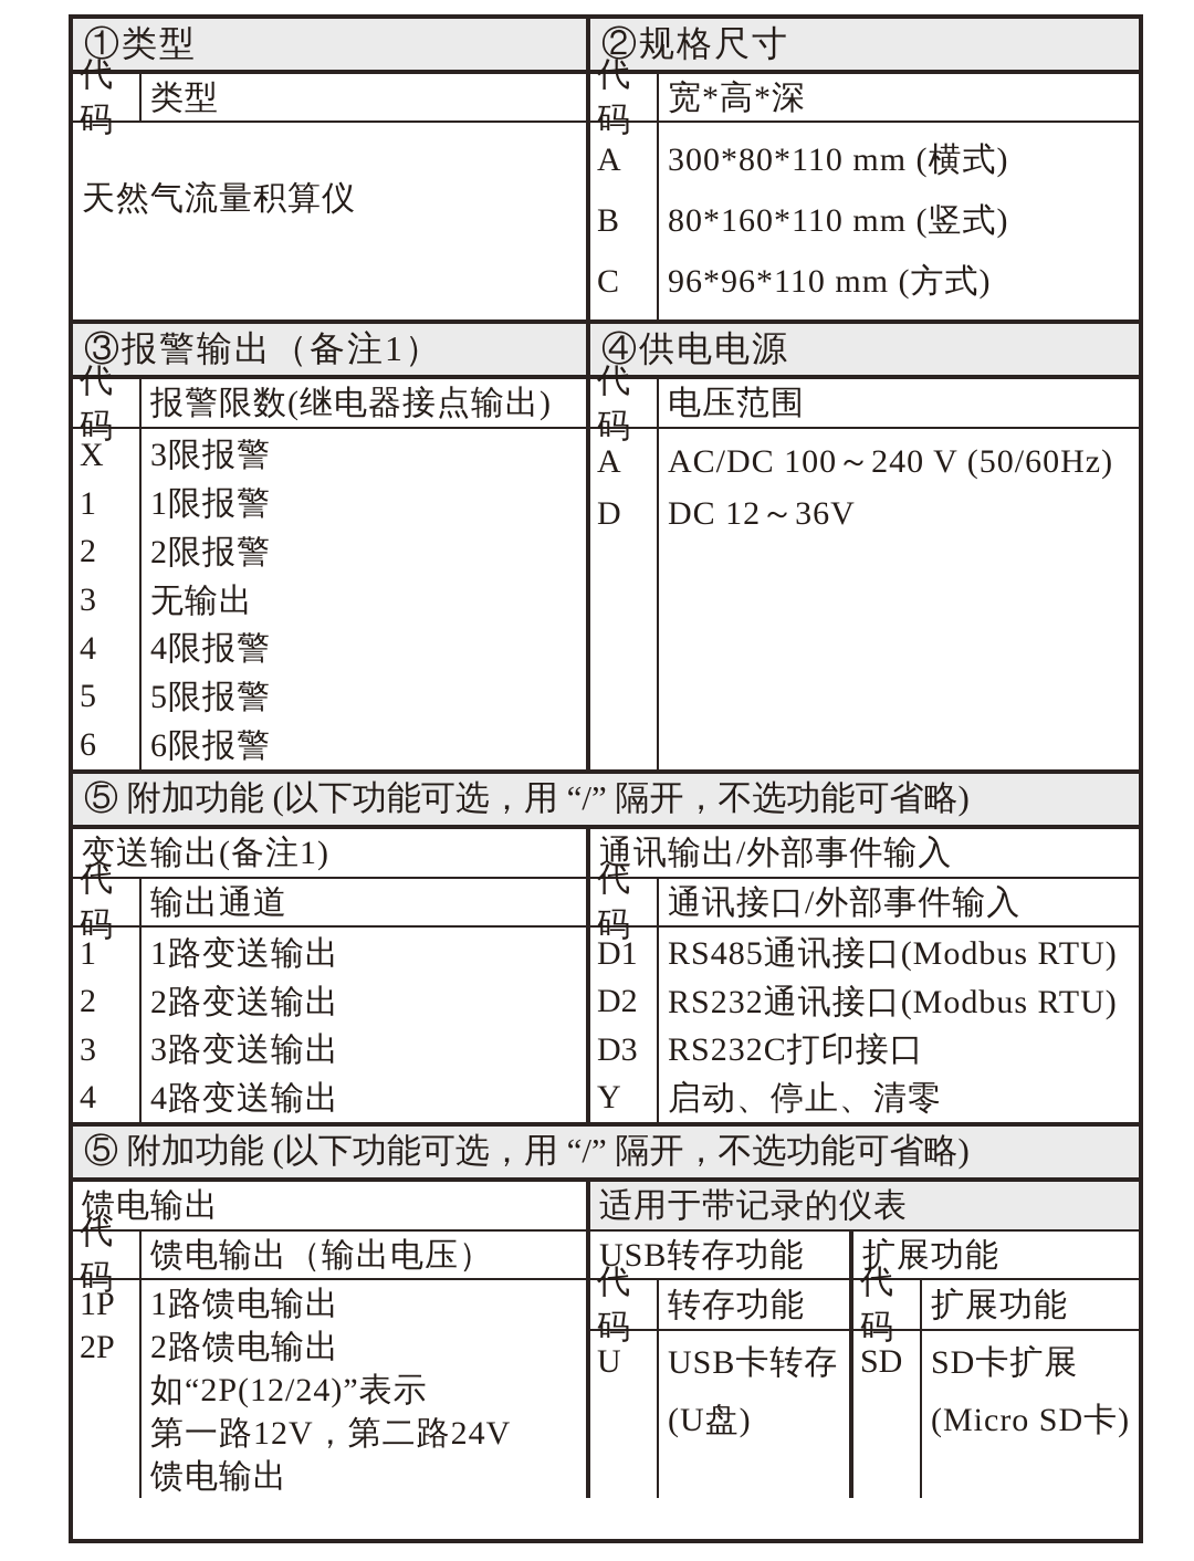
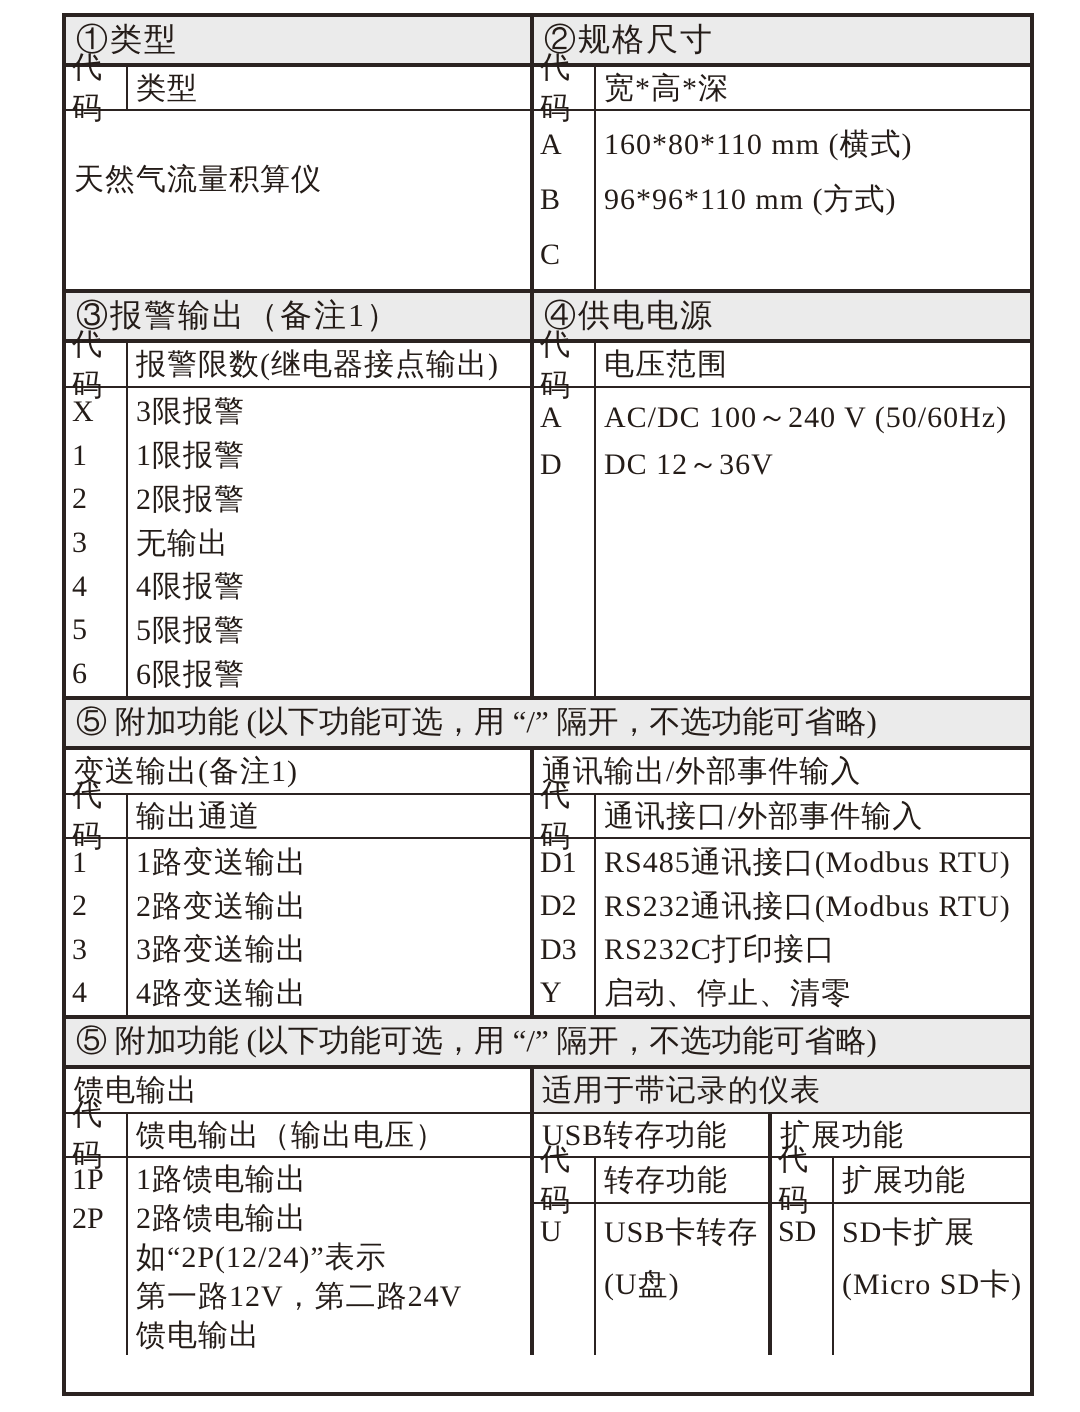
  ①类型
  ②规格尺寸
  代码
  类型
  代码
  宽*高*深
  天然气流量积算仪
  A
  B
  C
- 300*80*110 mm (横式)
+ 160*80*110 mm (横式)
- 80*160*110 mm (竖式)
  96*96*110 mm (方式)
  ③报警输出（备注1）
  ④供电电源
  代码
  报警限数(继电器接点输出)
  代码
  电压范围
  X
  1
  2
  3
  4
  5
  6
  3限报警
  1限报警
  2限报警
  无输出
  4限报警
  5限报警
  6限报警
  A
  D
  AC/DC 100～240 V (50/60Hz)
  DC 12～36V
  ⑤ 附加功能 (以下功能可选，用 “/” 隔开，不选功能可省略)
  变送输出(备注1)
  通讯输出/外部事件输入
  代码
  输出通道
  代码
  通讯接口/外部事件输入
  1
  2
  3
  4
  1路变送输出
  2路变送输出
  3路变送输出
  4路变送输出
  D1
  D2
  D3
  Y
  RS485通讯接口(Modbus RTU)
  RS232通讯接口(Modbus RTU)
  RS232C打印接口
  启动、停止、清零
  ⑤ 附加功能 (以下功能可选，用 “/” 隔开，不选功能可省略)
  馈电输出
  适用于带记录的仪表
  代码
  馈电输出（输出电压）
  USB转存功能
  扩展功能
  1P
  2P
  1路馈电输出
  2路馈电输出
  如“2P(12/24)”表示
  第一路12V，第二路24V
  馈电输出
  代码
  转存功能
  代码
  扩展功能
  U
  USB卡转存
  (U盘)
  SD
  SD卡扩展
  (Micro SD卡)
